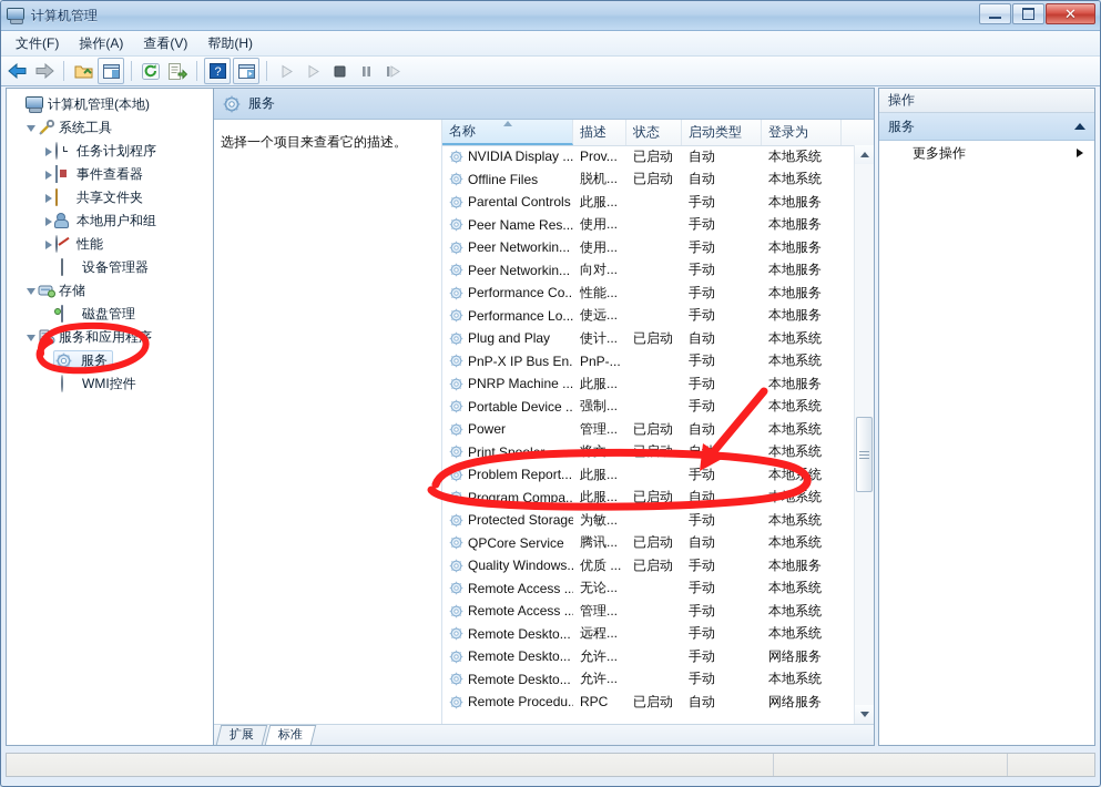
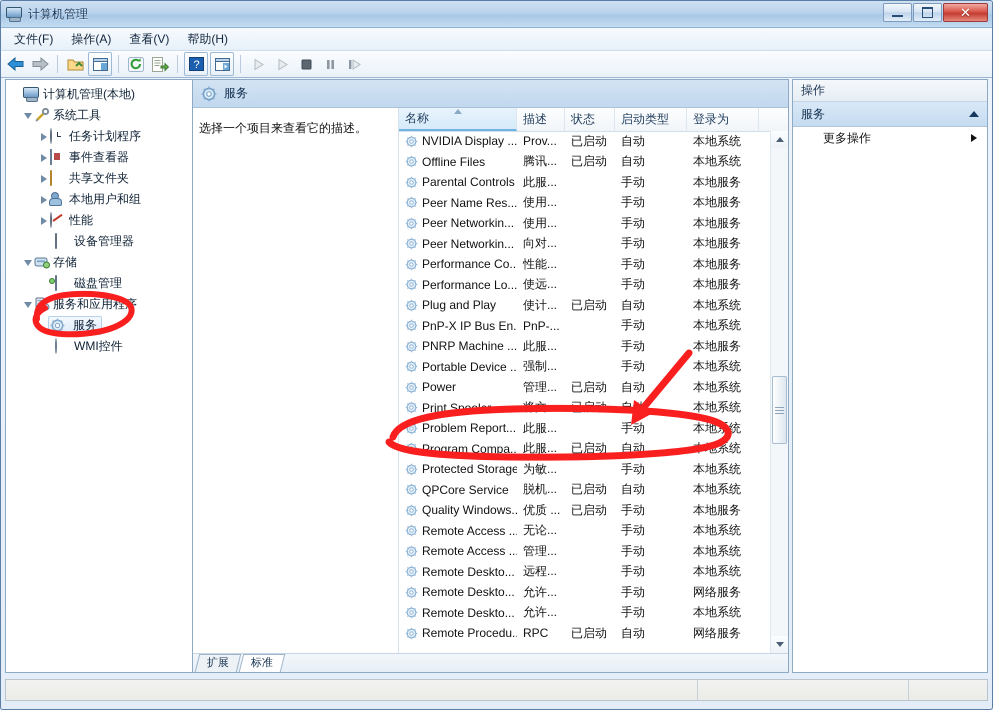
  计算机管理
  ✕
  文件(F)
  操作(A)
  查看(V)
  帮助(H)
  ?
  计算机管理(本地)
  系统工具
  任务计划程序
  事件查看器
  共享文件夹
  本地用户和组
  性能
  设备管理器
  存储
  磁盘管理
  服务和应用程
  服务
  WMI控件
  服务
  选择一个项目来查看它的描述。
  名称
  描述
  状态
  启动类型
  登录为
  NVIDIA Display ...
  Prov...
  已启动
  自动
  本地系统
  Offline Files
- 脱机...
+ 腾讯...
  已启动
  自动
  本地系统
  Parental Controls
  此服...
  手动
  本地服务
  Peer Name Res...
  使用...
  手动
  本地服务
  Peer Networkin...
  使用...
  手动
  本地服务
  Peer Networkin...
  向对...
  手动
  本地服务
  Performance Co..
  性能...
  手动
  本地服务
  Performance Lo...
  使远...
  手动
  本地服务
  Plug and Play
  使计...
  已启动
  自动
  本地系统
  PnP-X IP Bus En.
  PnP-...
  手动
  本地系统
  PNRP Machine ...
  此服...
  手动
  本地服务
  Portable Device ..
  强制...
  手动
  本地系统
  Power
  管理...
  已启动
  自动
  本地系统
  本地系统
  Problem Report...
  此服...
  手动
  本地统
  Program Compa..
  此服...
  已启动
  自动
  Protected Storage
  为敏...
  手动
  本地系统
  QPCore Service
- 腾讯...
+ 脱机...
  已启动
  自动
  本地系统
  Quality Windows..
  优质 ...
  已启动
  手动
  本地服务
  Remote Access ..
  无论...
  手动
  本地系统
  Remote Access ..
  管理...
  手动
  本地系统
  Remote Deskto...
  远程...
  手动
  本地系统
  Remote Deskto...
  允许...
  手动
  网络服务
  Remote Deskto...
  允许...
  手动
  本地系统
  Remote Procedu.
  RPC
  已启动
  自动
  网络服务
  操作
  服务
  更多操作
